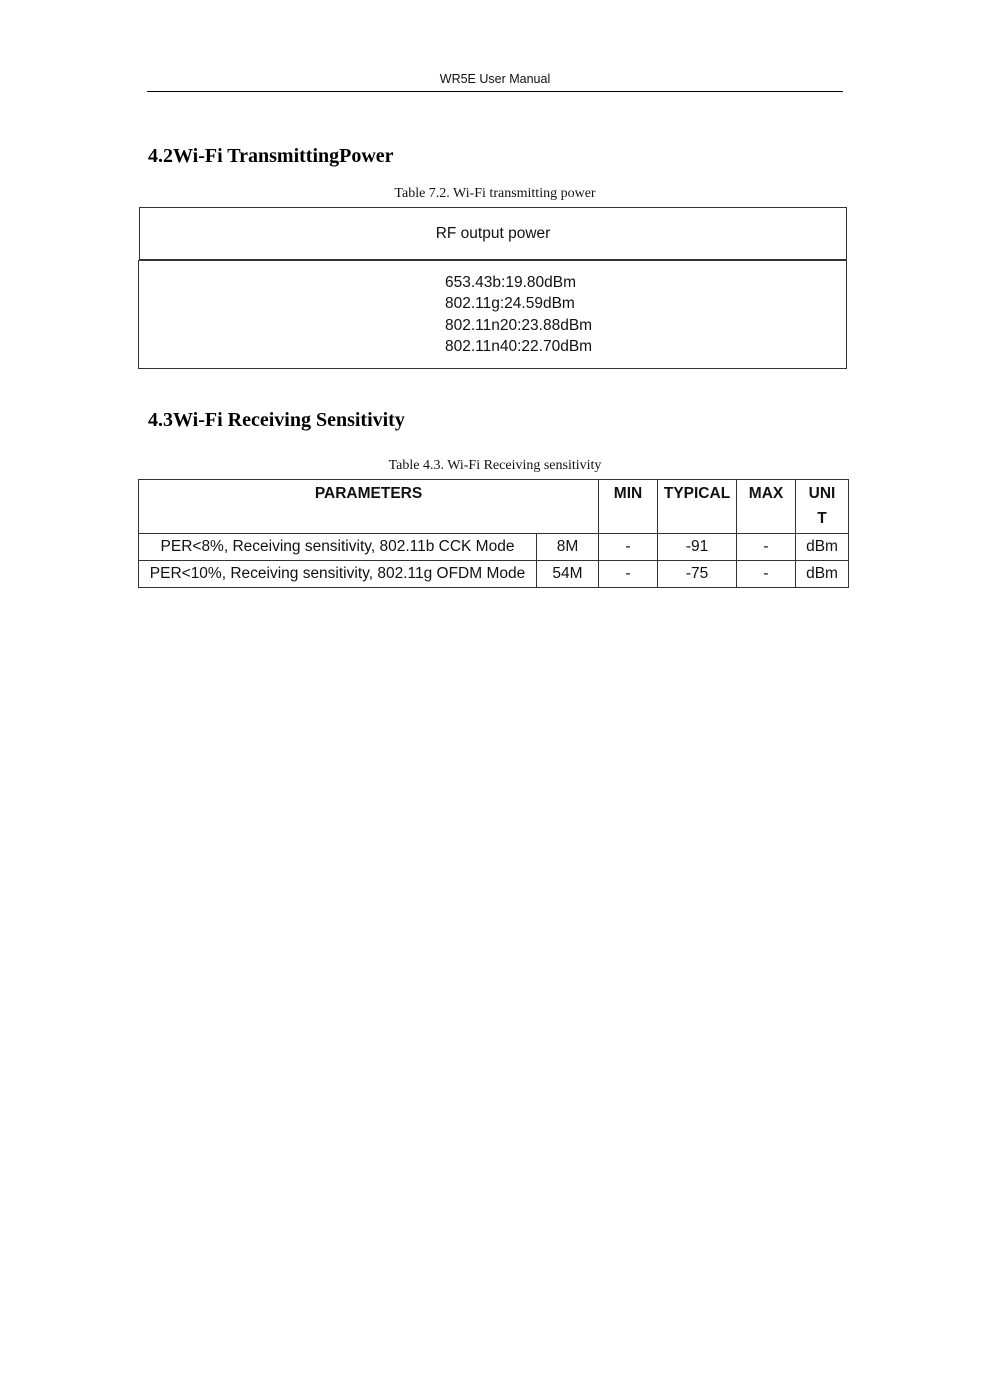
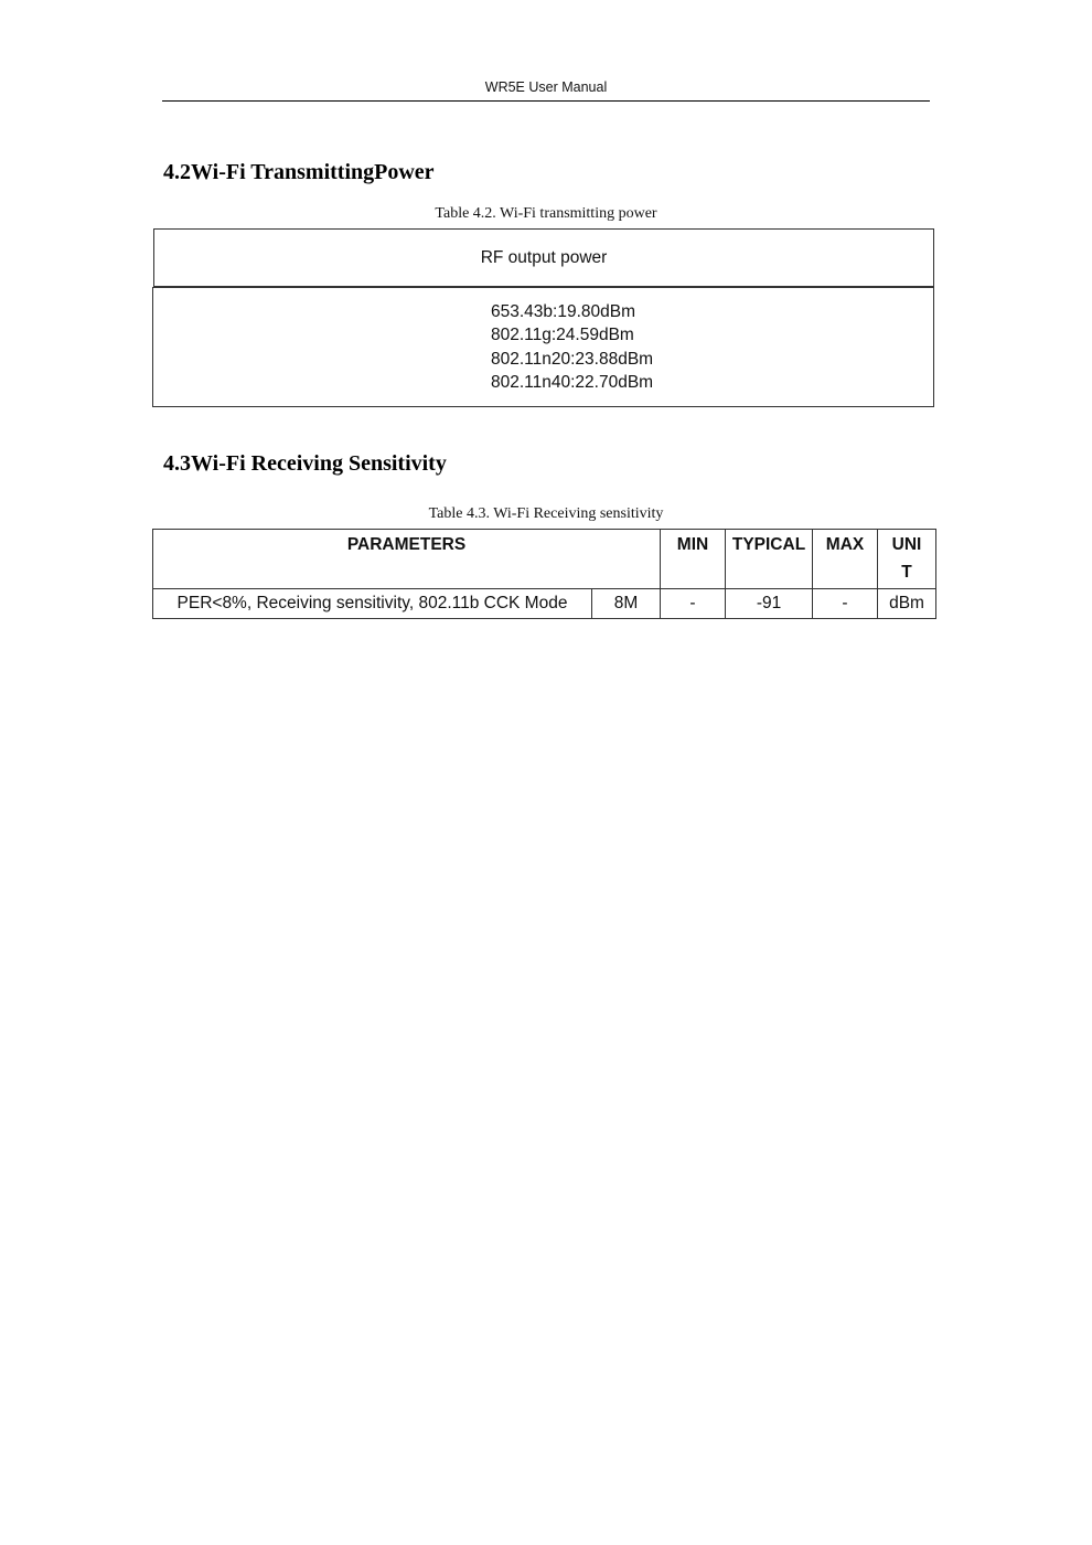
  WR5E User Manual
  4.2Wi-Fi TransmittingPower
- Table 7.2. Wi-Fi transmitting power
+ Table 4.2. Wi-Fi transmitting power
  RF output power
  653.43b:19.80dBm
  802.11g:24.59dBm
  802.11n20:23.88dBm
  802.11n40:22.70dBm
  4.3Wi-Fi Receiving Sensitivity
  Table 4.3. Wi-Fi Receiving sensitivity
  PARAMETERS	MIN	TYPICAL	MAX	UNI T
  PER<8%, Receiving sensitivity, 802.11b CCK Mode	8M	-	-91	-	dBm
- PER<10%, Receiving sensitivity, 802.11g OFDM Mode	54M	-	-75	-	dBm
